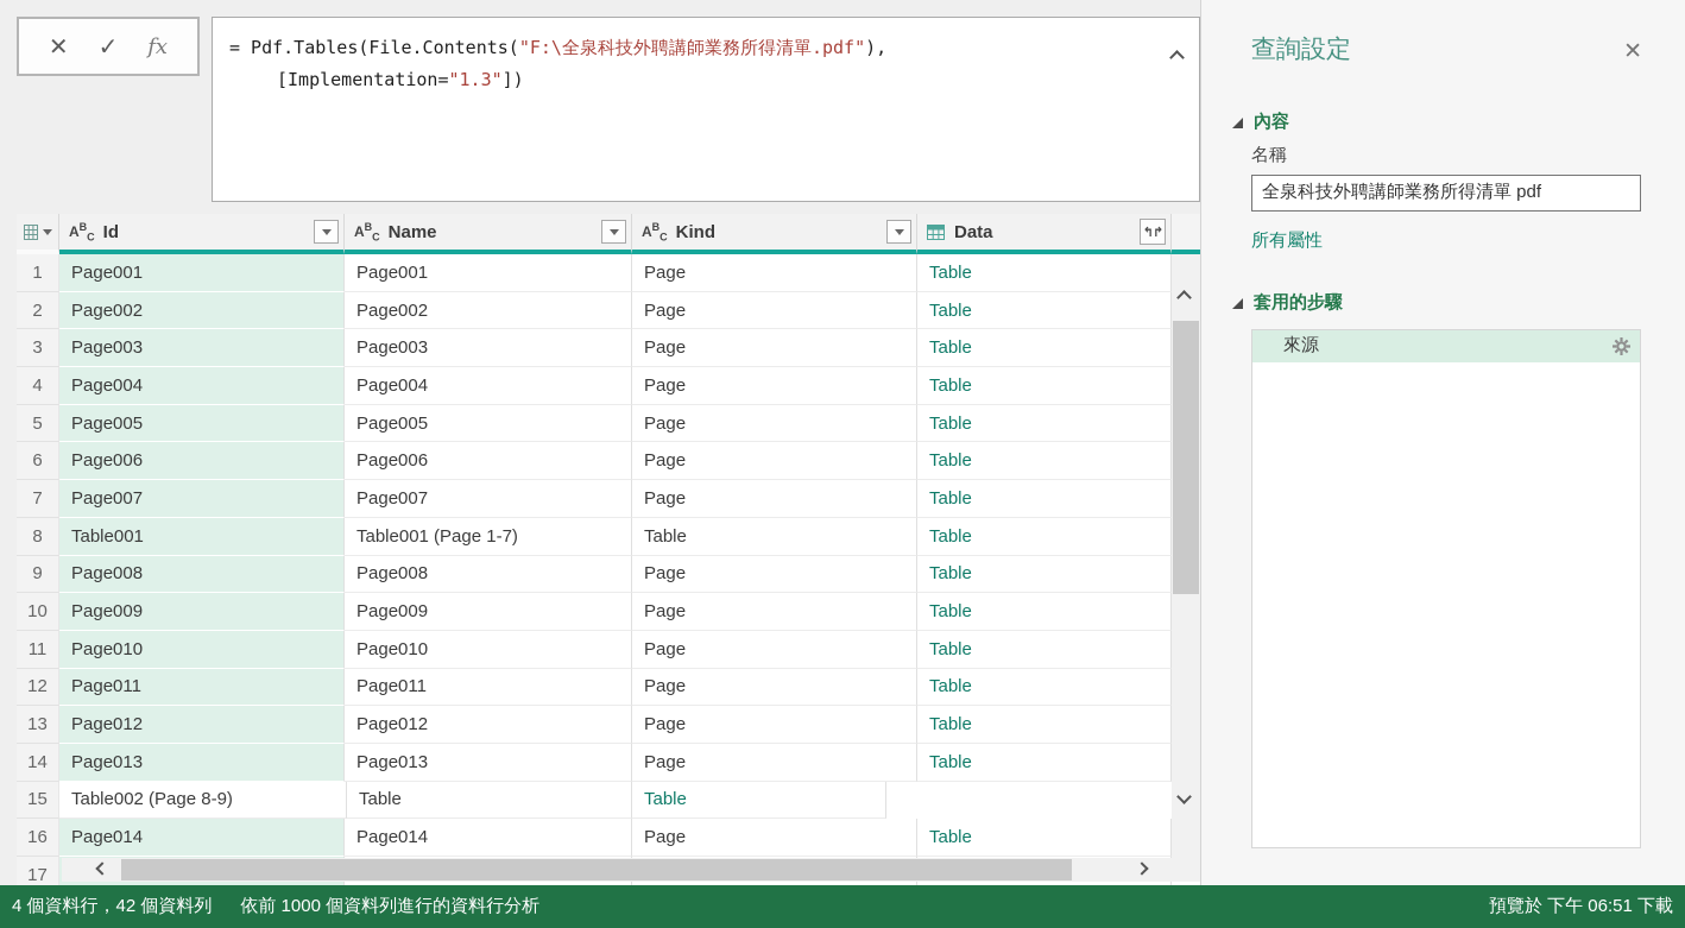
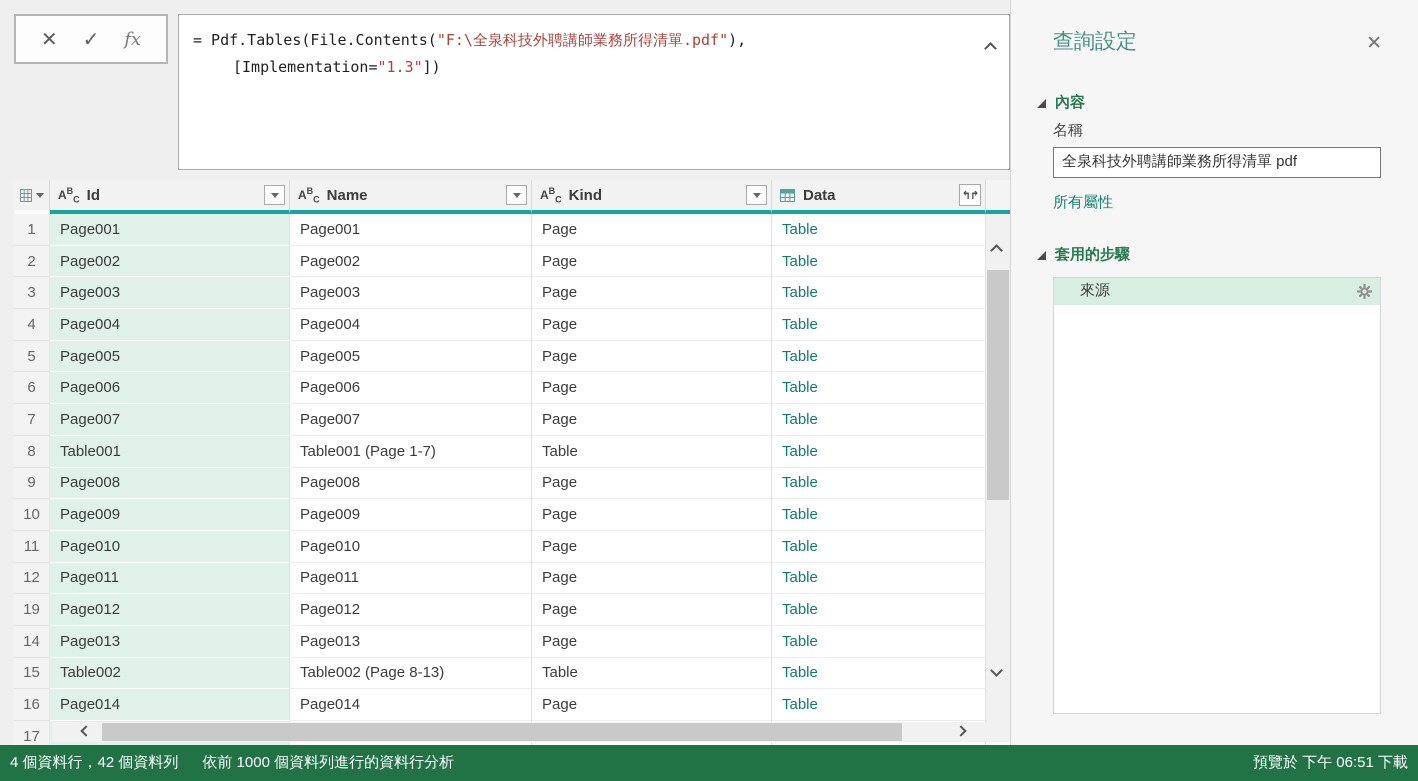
  ✕
  ✓
  fx
  = Pdf.Tables(File.Contents("F:\全泉科技外聘講師業務所得清單.pdf"),
  [Implementation="1.3"])
  ABC
  Id
  ABC
  Name
  ABC
  Kind
  Data
  ↰↱
  1
  Page001
  Page001
  Page
  Table
  2
  Page002
  Page002
  Page
  Table
  3
  Page003
  Page003
  Page
  Table
  4
  Page004
  Page004
  Page
  Table
  5
  Page005
  Page005
  Page
  Table
  6
  Page006
  Page006
  Page
  Table
  7
  Page007
  Page007
  Page
  Table
  8
  Table001
  Table001 (Page 1-7)
  Table
  Table
  9
  Page008
  Page008
  Page
  Table
  10
  Page009
  Page009
  Page
  Table
  11
  Page010
  Page010
  Page
  Table
  12
  Page011
  Page011
  Page
  Table
- 13
+ 19
  Page012
  Page012
  Page
  Table
  14
  Page013
  Page013
  Page
  Table
  15
+ Table002
- Table002 (Page 8-9)
+ Table002 (Page 8-13)
  Table
  Table
  16
  Page014
  Page014
  Page
  Table
  17
  查詢設定
  ✕
  內容
  名稱
  全泉科技外聘講師業務所得清單 pdf
  所有屬性
  套用的步驟
  來源
  4 個資料行，42 個資料列
  依前 1000 個資料列進行的資料行分析
  預覽於 下午 06:51 下載
